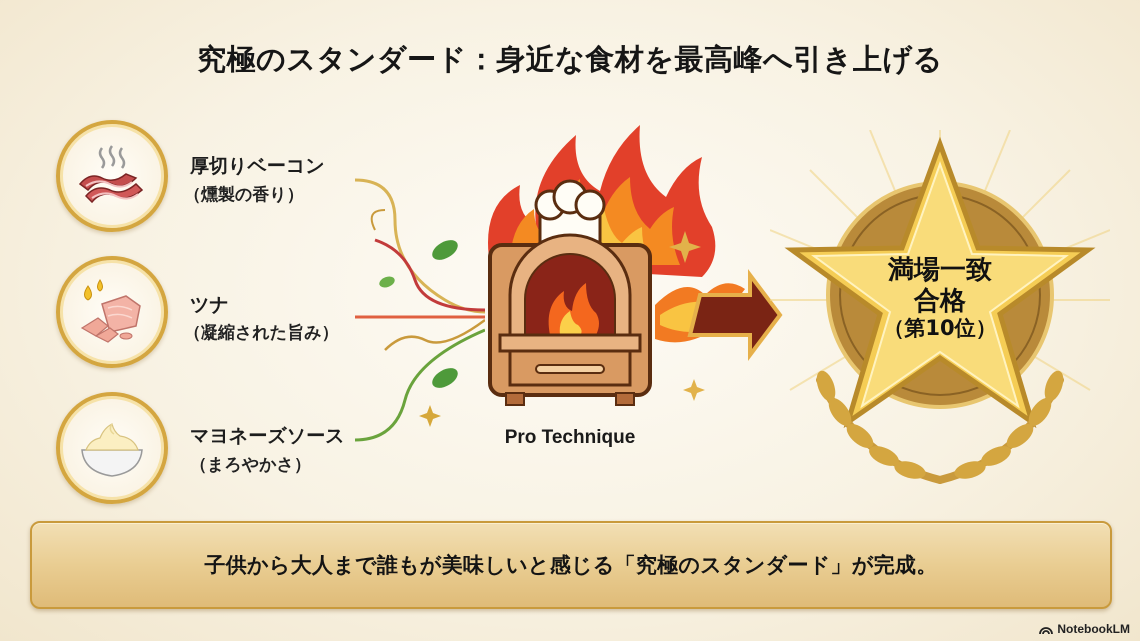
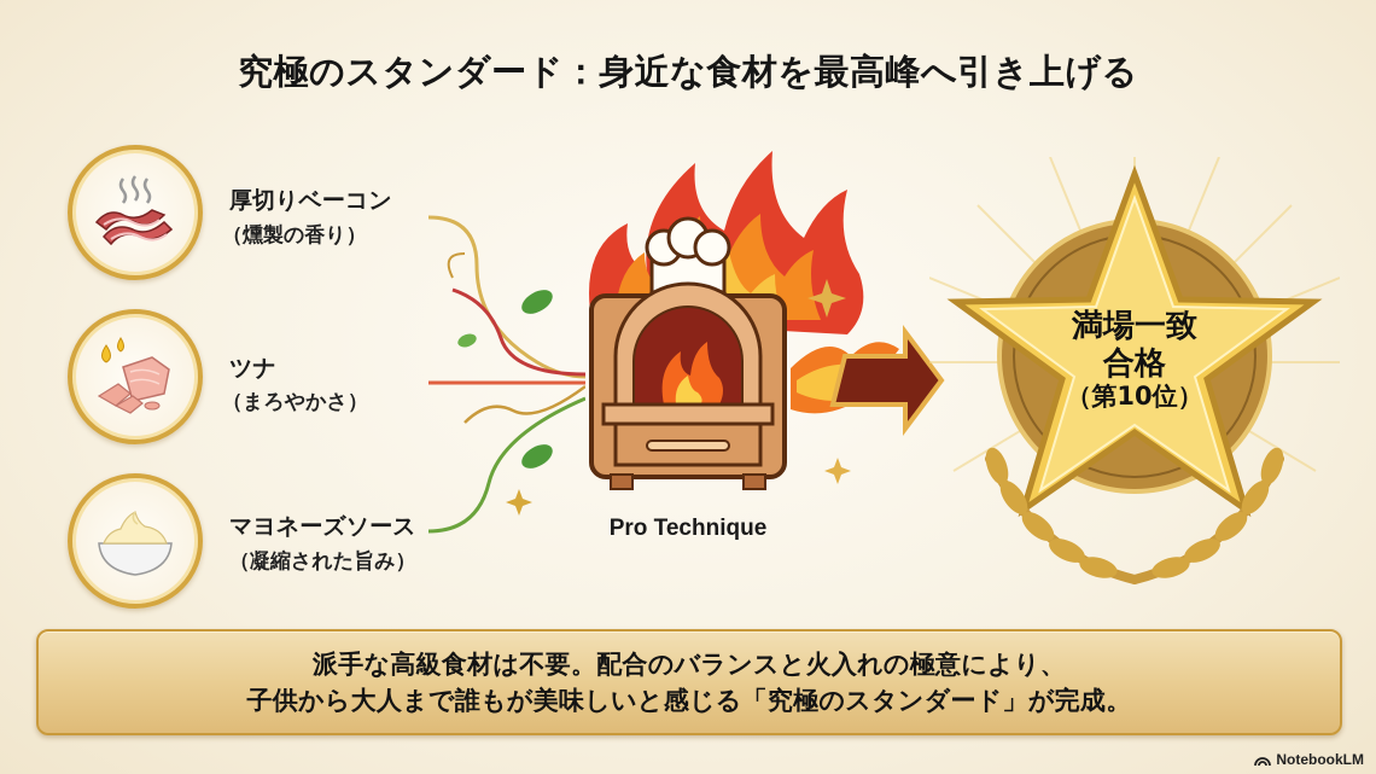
  究極のスタンダード：身近な食材を最高峰へ引き上げる
  厚切りベーコン
  （燻製の香り）
  ツナ
- （凝縮された旨み）
+ （まろやかさ）
  マヨネーズソース
- （まろやかさ）
+ （凝縮された旨み）
  Pro Technique
  満場一致
  合格
  （第10位）
+ 派手な高級食材は不要。配合のバランスと火入れの極意により、
  子供から大人まで誰もが美味しいと感じる「究極のスタンダード」が完成。
  NotebookLM
